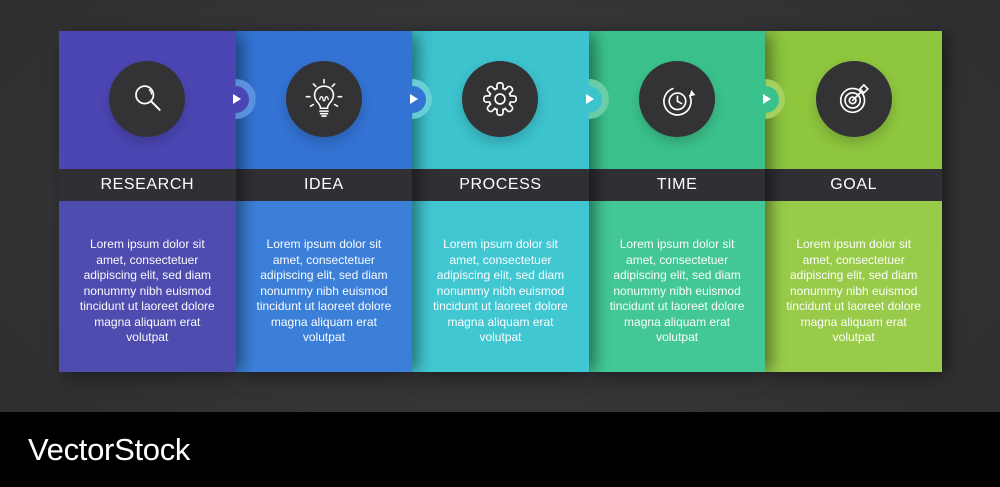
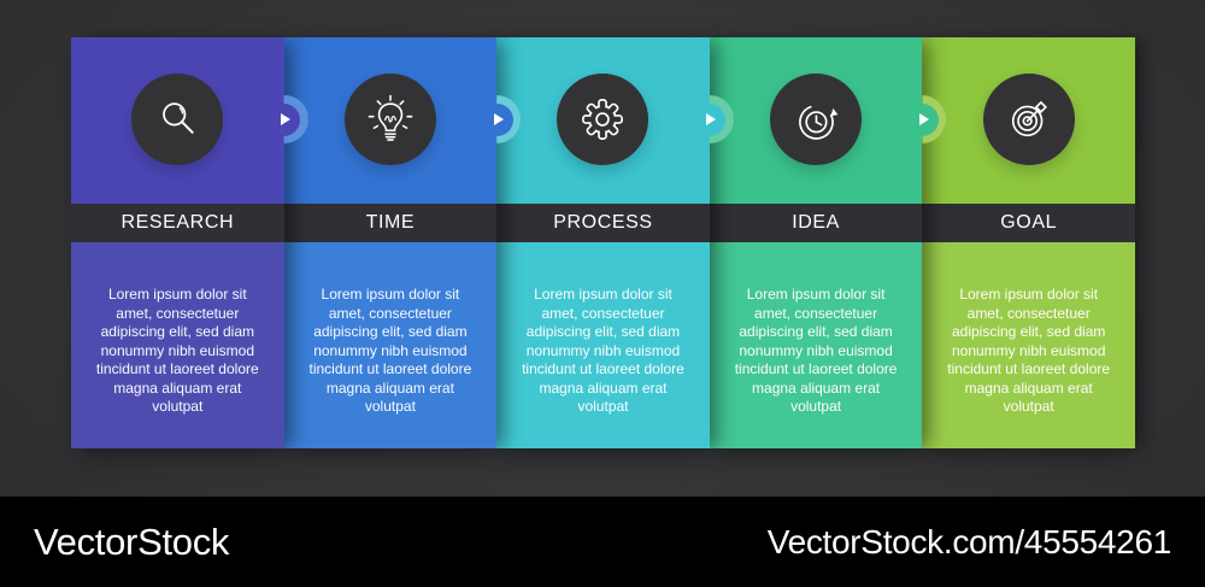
  RESEARCH
  Lorem ipsum dolor sit amet, consectetuer adipiscing elit, sed diam nonummy nibh euismod tincidunt ut laoreet dolore magna aliquam erat volutpat
- IDEA
+ TIME
  Lorem ipsum dolor sit amet, consectetuer adipiscing elit, sed diam nonummy nibh euismod tincidunt ut laoreet dolore magna aliquam erat volutpat
  PROCESS
  Lorem ipsum dolor sit amet, consectetuer adipiscing elit, sed diam nonummy nibh euismod tincidunt ut laoreet dolore magna aliquam erat volutpat
- TIME
+ IDEA
  Lorem ipsum dolor sit amet, consectetuer adipiscing elit, sed diam nonummy nibh euismod tincidunt ut laoreet dolore magna aliquam erat volutpat
  GOAL
  Lorem ipsum dolor sit amet, consectetuer adipiscing elit, sed diam nonummy nibh euismod tincidunt ut laoreet dolore magna aliquam erat volutpat
  VectorStock
+ VectorStock.com/45554261
